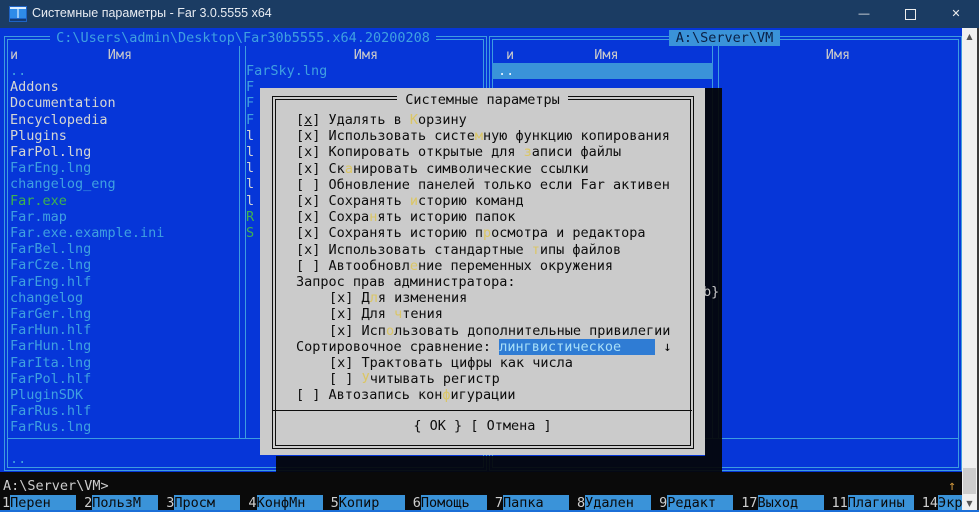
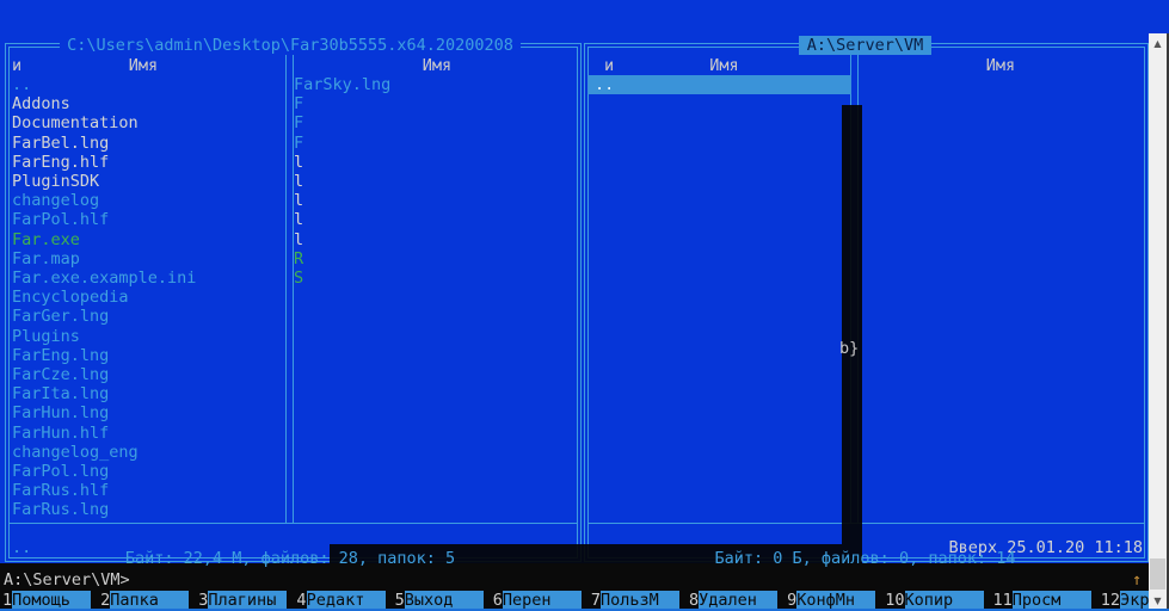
- Системные параметры - Far 3.0.5555 x64
- —
- ✕
  C:\Users\admin\Desktop\Far30b5555.x64.20200208
  A:\Server\VM
  и
  Имя
  Имя
  и
  Имя
  Имя
  ..
  Addons
  Documentation
- Encyclopedia
+ FarBel.lng
- Plugins
+ FarEng.hlf
- FarPol.lng
+ PluginSDK
- FarEng.lng
+ changelog
- changelog_eng
+ FarPol.hlf
  Far.exe
  Far.map
  Far.exe.example.ini
- FarBel.lng
+ Encyclopedia
- FarCze.lng
+ FarGer.lng
- FarEng.hlf
+ Plugins
- changelog
+ FarEng.lng
- FarGer.lng
+ FarCze.lng
- FarHun.hlf
+ FarIta.lng
  FarHun.lng
- FarIta.lng
+ FarHun.hlf
- FarPol.hlf
+ changelog_eng
- PluginSDK
+ FarPol.lng
  FarRus.hlf
  FarRus.lng
  FarSky.lng
  F
  F
  F
  l
  l
  l
  l
  l
  R
  S
  ..
  ..
+ Вверх 25.01.20 11:18
+ Байт: 22,4 М, файлов: 28, папок: 5
+ Байт: 0 Б, файлов: 0, папок: 14
  A:\Server\VM>
  ↑
  b}
- Системные параметры
- [x] Удалять в Корзину
- [x] Использовать системную функцию копирования
- [x] Копировать открытые для записи файлы
- [x] Сканировать символические ссылки
- [ ] Обновление панелей только если Far активен
- [x] Сохранять историю команд
- [x] Сохранять историю папок
- [x] Сохранять историю просмотра и редактора
- [x] Использовать стандартные типы файлов
- [ ] Автообновление переменных окружения
- Запрос прав администратора:
- [x] Для изменения
- [x] Для чтения
- [x] Использовать дополнительные привилегии
- Сортировочное сравнение: лингвистическое ↓
- [x] Трактовать цифры как числа
- [ ] Учитывать регистр
- [ ] Автозапись конфигурации
- { ОК } [ Отмена ]
  1
- Перен
+ Помощь
  2
- ПользМ
+ Папка
  3
- Просм
+ Плагины
  4
- КонфМн
+ Редакт
  5
- Копир
+ Выход
  6
- Помощь
+ Перен
  7
- Папка
+ ПользМ
  8
  Удален
  9
- Редакт
+ КонфМн
- 17
+ 10
- Выход
+ Копир
  11
- Плагины
+ Просм
- 14
+ 12
  ▲
  ▼
